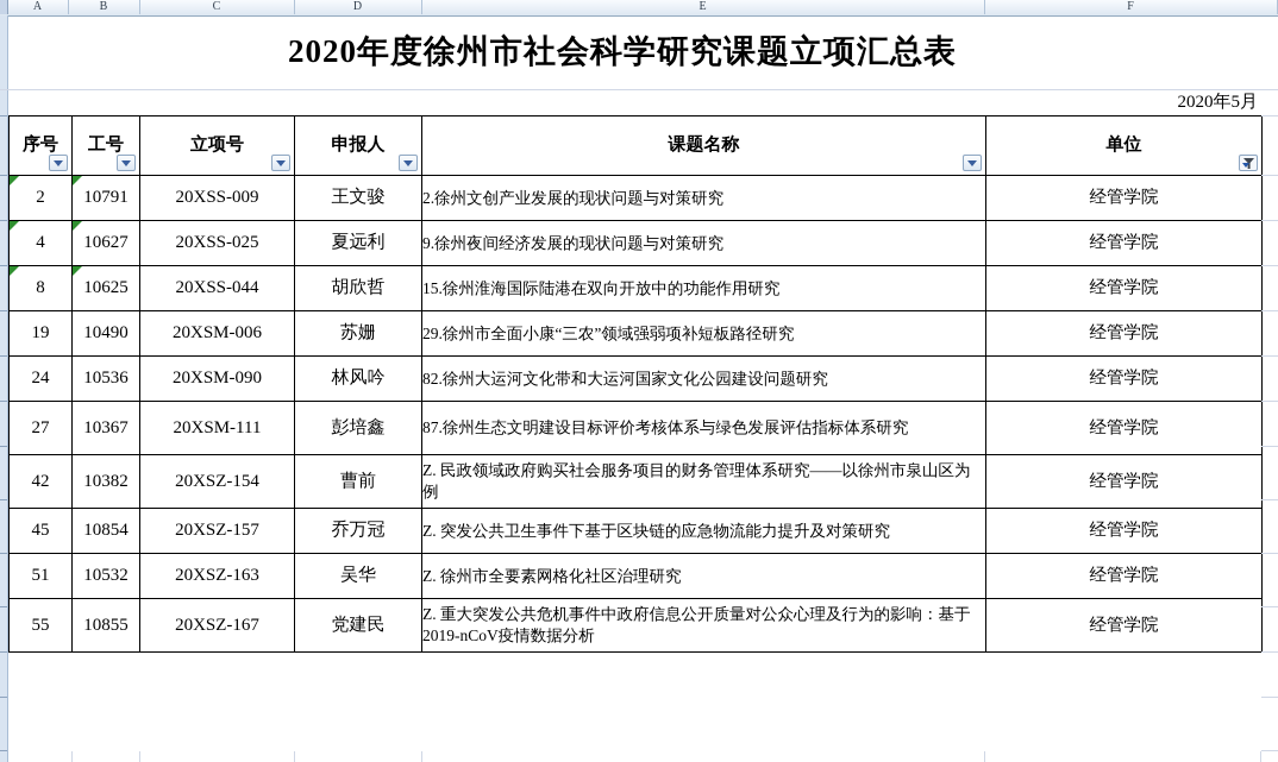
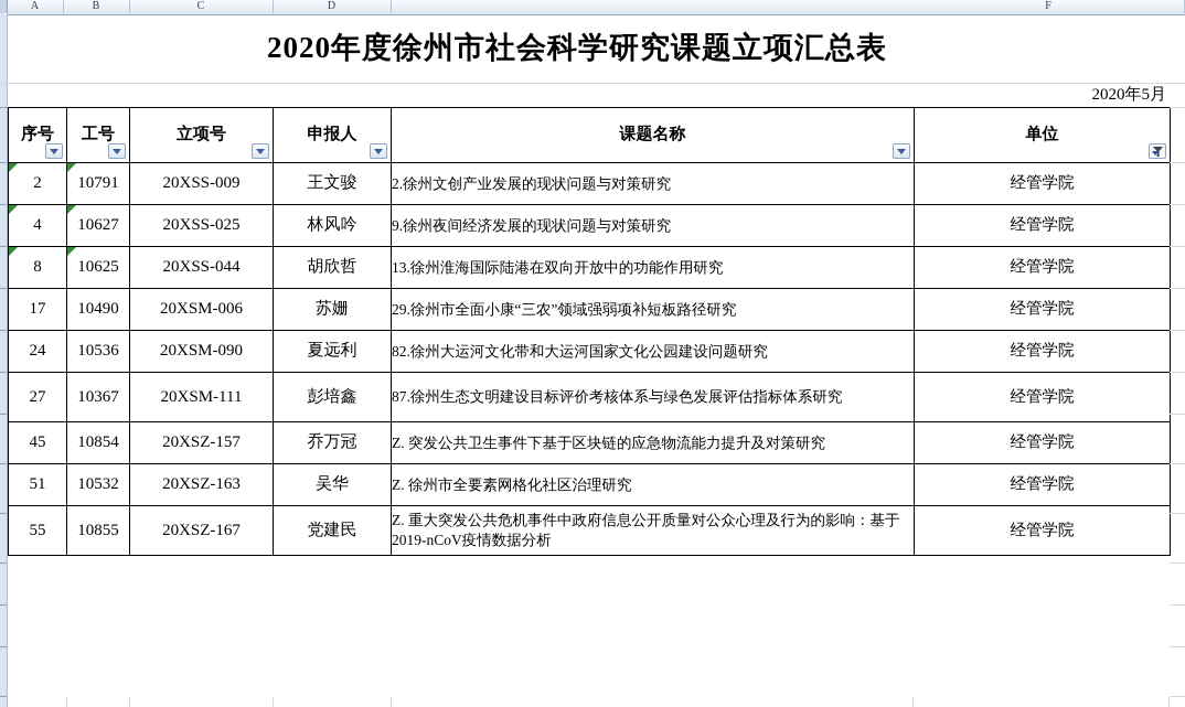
  A
  B
  C
  D
- E
  F
  2020年度徐州市社会科学研究课题立项汇总表
  2020年5月
  序号	工号	立项号	申报人	课题名称	单位
  2	10791	20XSS-009	王文骏	2.徐州文创产业发展的现状问题与对策研究	经管学院
- 4	10627	20XSS-025	夏远利	9.徐州夜间经济发展的现状问题与对策研究	经管学院
+ 4	10627	20XSS-025	林风吟	9.徐州夜间经济发展的现状问题与对策研究	经管学院
- 8	10625	20XSS-044	胡欣哲	15.徐州淮海国际陆港在双向开放中的功能作用研究	经管学院
+ 8	10625	20XSS-044	胡欣哲	13.徐州淮海国际陆港在双向开放中的功能作用研究	经管学院
- 19	10490	20XSM-006	苏姗	29.徐州市全面小康“三农”领域强弱项补短板路径研究	经管学院
+ 17	10490	20XSM-006	苏姗	29.徐州市全面小康“三农”领域强弱项补短板路径研究	经管学院
- 24	10536	20XSM-090	林风吟	82.徐州大运河文化带和大运河国家文化公园建设问题研究	经管学院
+ 24	10536	20XSM-090	夏远利	82.徐州大运河文化带和大运河国家文化公园建设问题研究	经管学院
  27	10367	20XSM-111	彭培鑫	87.徐州生态文明建设目标评价考核体系与绿色发展评估指标体系研究	经管学院
- 42	10382	20XSZ-154	曹前	Z. 民政领域政府购买社会服务项目的财务管理体系研究——以徐州市泉山区为例	经管学院
  45	10854	20XSZ-157	乔万冠	Z. 突发公共卫生事件下基于区块链的应急物流能力提升及对策研究	经管学院
  51	10532	20XSZ-163	吴华	Z. 徐州市全要素网格化社区治理研究	经管学院
  55	10855	20XSZ-167	党建民	Z. 重大突发公共危机事件中政府信息公开质量对公众心理及行为的影响：基于2019-nCoV疫情数据分析	经管学院
